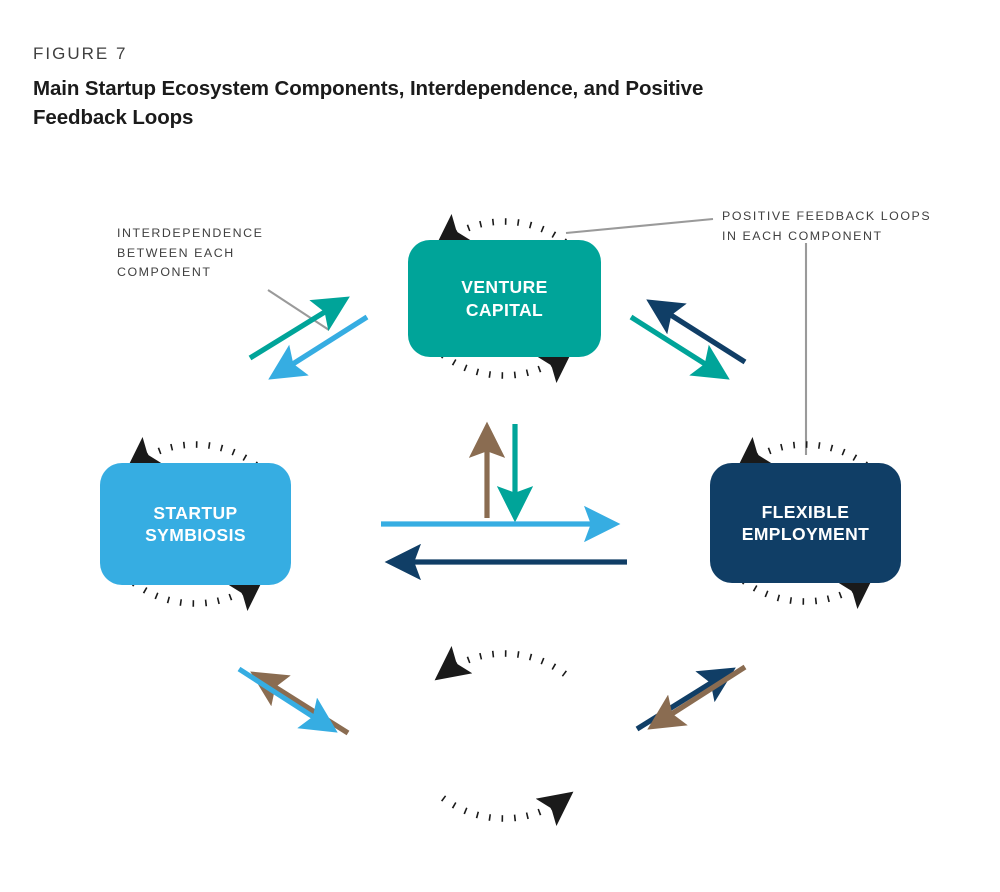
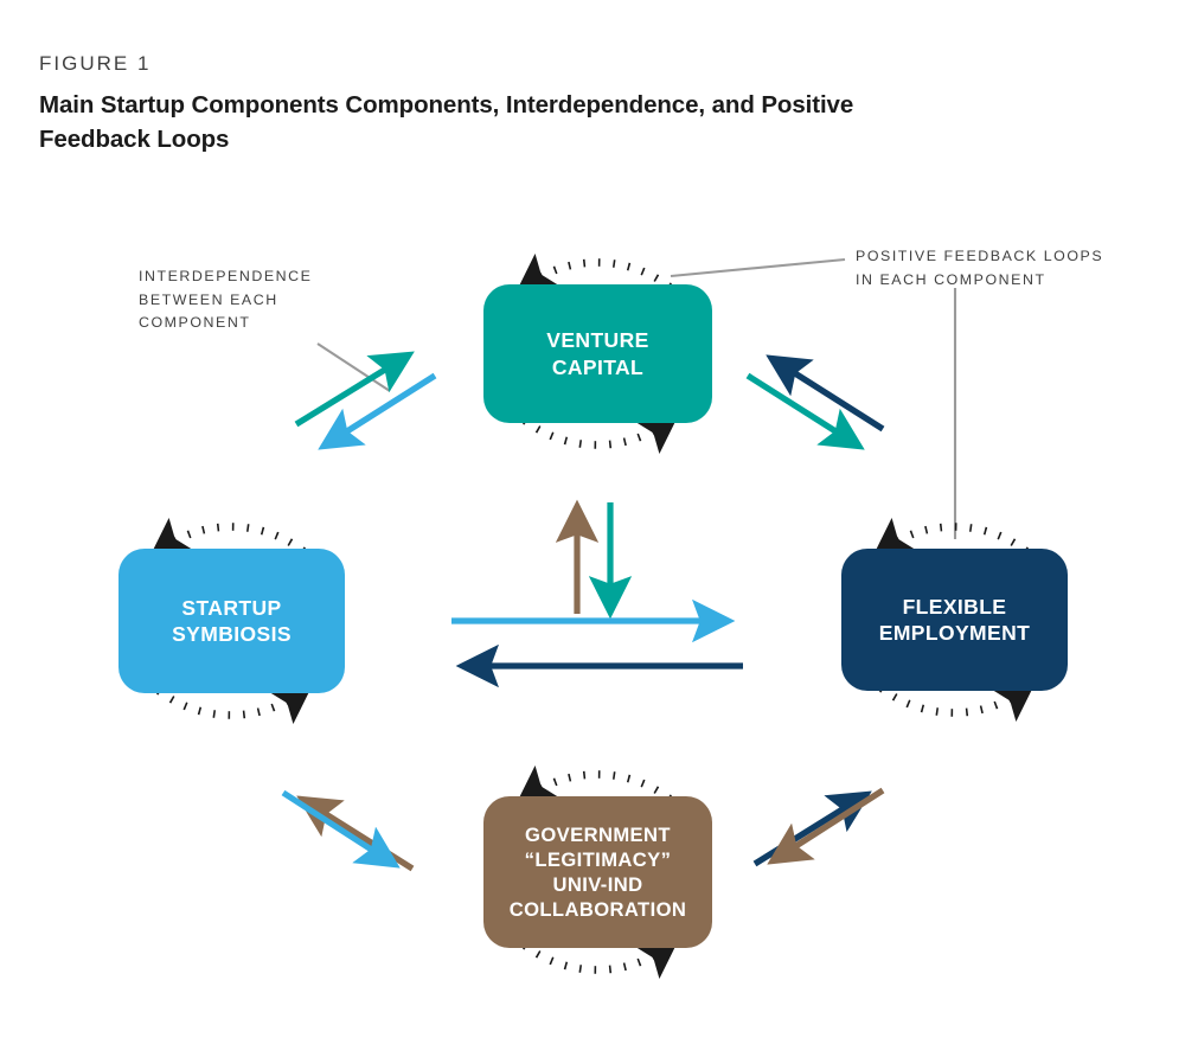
- FIGURE 7
+ FIGURE 1
- Main Startup Ecosystem Components, Interdependence, and Positive Feedback Loops
+ Main Startup Components Components, Interdependence, and Positive Feedback Loops
  INTERDEPENDENCE
  BETWEEN EACH
  COMPONENT
  POSITIVE FEEDBACK LOOPS
  IN EACH COMPONENT
  VENTURE
  CAPITAL
  STARTUP
  SYMBIOSIS
  FLEXIBLE
  EMPLOYMENT
+ GOVERNMENT
+ “LEGITIMACY”
+ UNIV-IND
+ COLLABORATION
